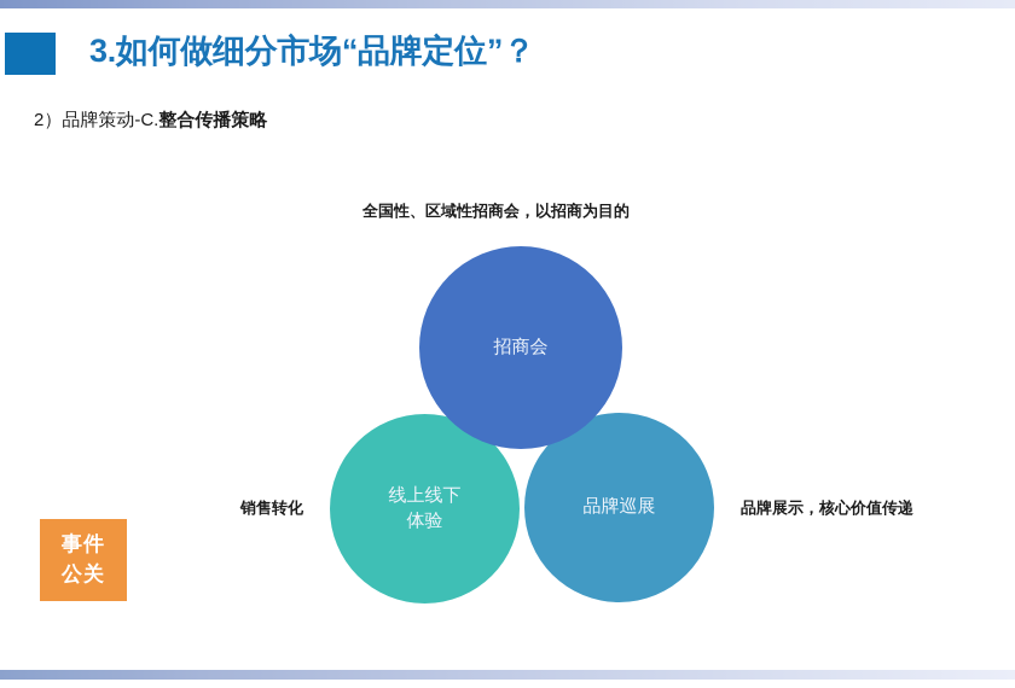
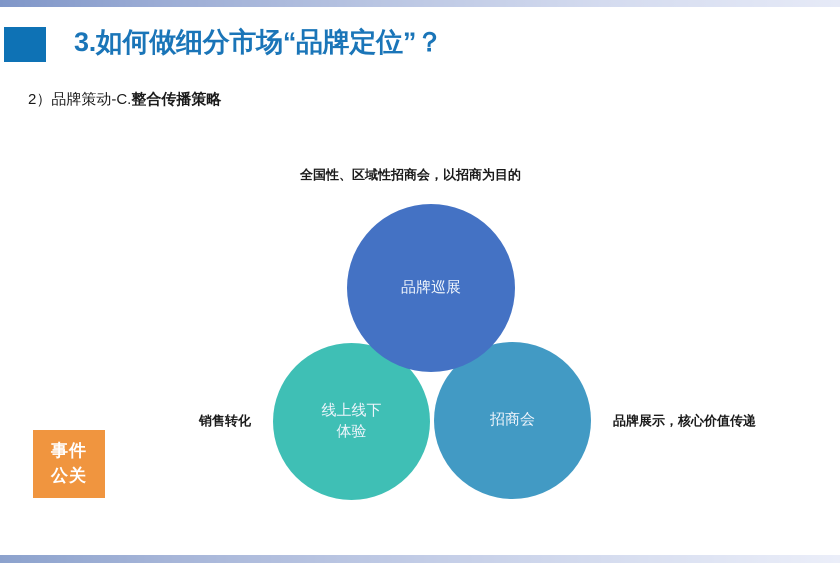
  3.如何做细分市场“品牌定位”？
  2）品牌策动-C.整合传播策略
  全国性、区域性招商会，以招商为目的
- 招商会
+ 品牌巡展
  线上线下
  体验
- 品牌巡展
+ 招商会
  销售转化
  品牌展示，核心价值传递
  事件
  公关
